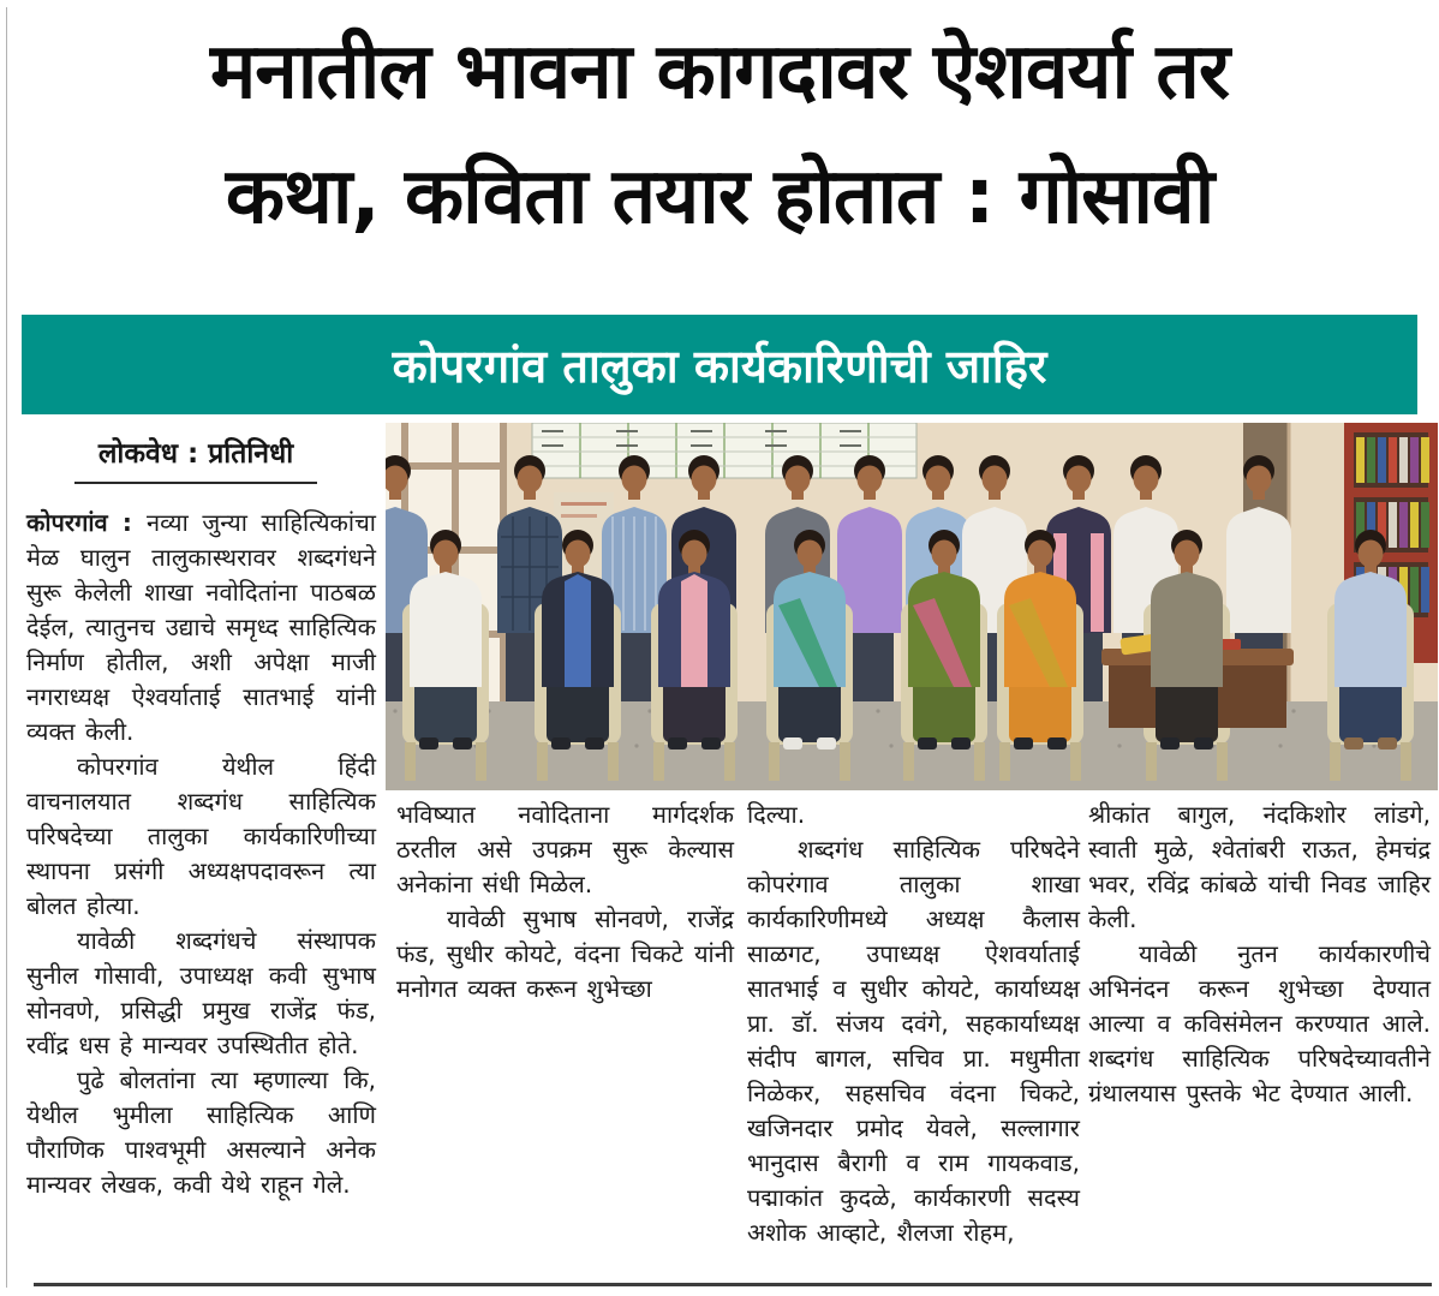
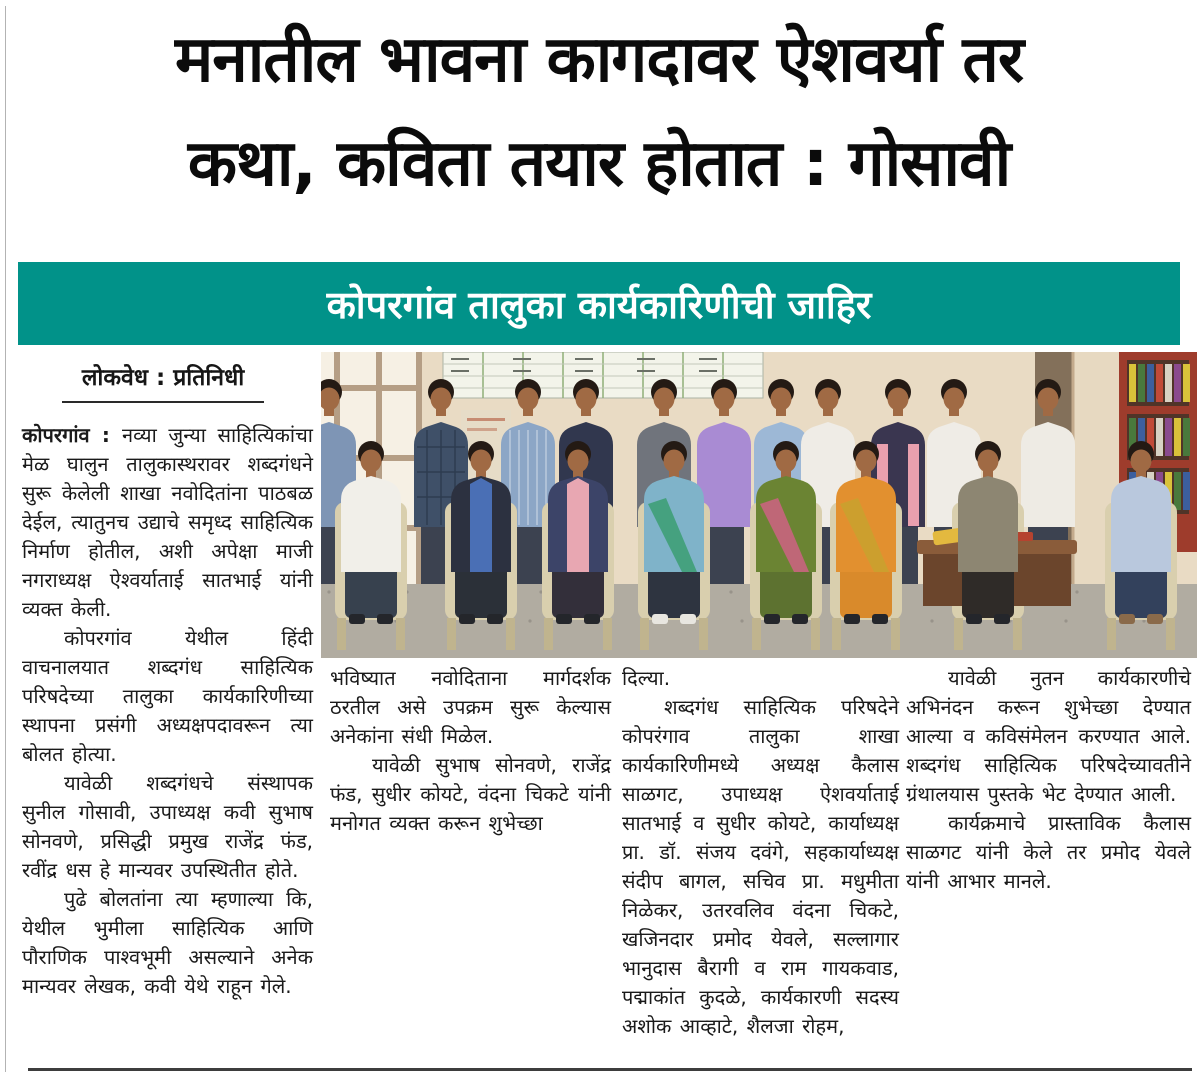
  मनातील भावना कागदावर ऐशवर्या तर
  कथा, कविता तयार होतात : गोसावी
  कोपरगांव तालुका कार्यकारिणीची जाहिर
  लोकवेध : प्रतिनिधी
  कोपरगांव : नव्या जुन्या साहित्यिकांचा मेळ घालुन तालुकास्थरावर शब्दगंधने सुरू केलेली शाखा नवोदितांना पाठबळ देईल, त्यातुनच उद्याचे समृध्द साहित्यिक निर्माण होतील, अशी अपेक्षा माजी नगराध्यक्ष ऐश्वर्याताई सातभाई यांनी व्यक्त केली.
  कोपरगांव येथील हिंदी वाचनालयात शब्दगंध साहित्यिक परिषदेच्या तालुका कार्यकारिणीच्या स्थापना प्रसंगी अध्यक्षपदावरून त्या बोलत होत्या.
  यावेळी शब्दगंधचे संस्थापक सुनील गोसावी, उपाध्यक्ष कवी सुभाष सोनवणे, प्रसिद्धी प्रमुख राजेंद्र फंड, रवींद्र धस हे मान्यवर उपस्थितीत होते.
  पुढे बोलतांना त्या म्हणाल्या कि, येथील भुमीला साहित्यिक आणि पौराणिक पाश्वभूमी असल्याने अनेक मान्यवर लेखक, कवी येथे राहून गेले.
  भविष्यात नवोदिताना मार्गदर्शक ठरतील असे उपक्रम सुरू केल्यास अनेकांना संधी मिळेल.
  यावेळी सुभाष सोनवणे, राजेंद्र फंड, सुधीर कोयटे, वंदना चिकटे यांनी मनोगत व्यक्त करून शुभेच्छा
  दिल्या.
- शब्दगंध साहित्यिक परिषदेने कोपरंगाव तालुका शाखा कार्यकारिणीमध्ये अध्यक्ष कैलास साळगट, उपाध्यक्ष ऐशवर्याताई सातभाई व सुधीर कोयटे, कार्याध्यक्ष प्रा. डॉ. संजय दवंगे, सहकार्याध्यक्ष संदीप बागल, सचिव प्रा. मधुमीता निळेकर, सहसचिव वंदना चिकटे, खजिनदार प्रमोद येवले, सल्लागार भानुदास बैरागी व राम गायकवाड, पद्माकांत कुदळे, कार्यकारणी सदस्य अशोक आव्हाटे, शैलजा रोहम,
+ शब्दगंध साहित्यिक परिषदेने कोपरंगाव तालुका शाखा कार्यकारिणीमध्ये अध्यक्ष कैलास साळगट, उपाध्यक्ष ऐशवर्याताई सातभाई व सुधीर कोयटे, कार्याध्यक्ष प्रा. डॉ. संजय दवंगे, सहकार्याध्यक्ष संदीप बागल, सचिव प्रा. मधुमीता निळेकर, उतरवलिव वंदना चिकटे, खजिनदार प्रमोद येवले, सल्लागार भानुदास बैरागी व राम गायकवाड, पद्माकांत कुदळे, कार्यकारणी सदस्य अशोक आव्हाटे, शैलजा रोहम,
- श्रीकांत बागुल, नंदकिशोर लांडगे, स्वाती मुळे, श्वेतांबरी राऊत, हेमचंद्र भवर, रविंद्र कांबळे यांची निवड जाहिर केली.
  यावेळी नुतन कार्यकारणीचे अभिनंदन करून शुभेच्छा देण्यात आल्या व कविसंमेलन करण्यात आले. शब्दगंध साहित्यिक परिषदेच्यावतीने ग्रंथालयास पुस्तके भेट देण्यात आली.
+ कार्यक्रमाचे प्रास्ताविक कैलास साळगट यांनी केले तर प्रमोद येवले यांनी आभार मानले.
